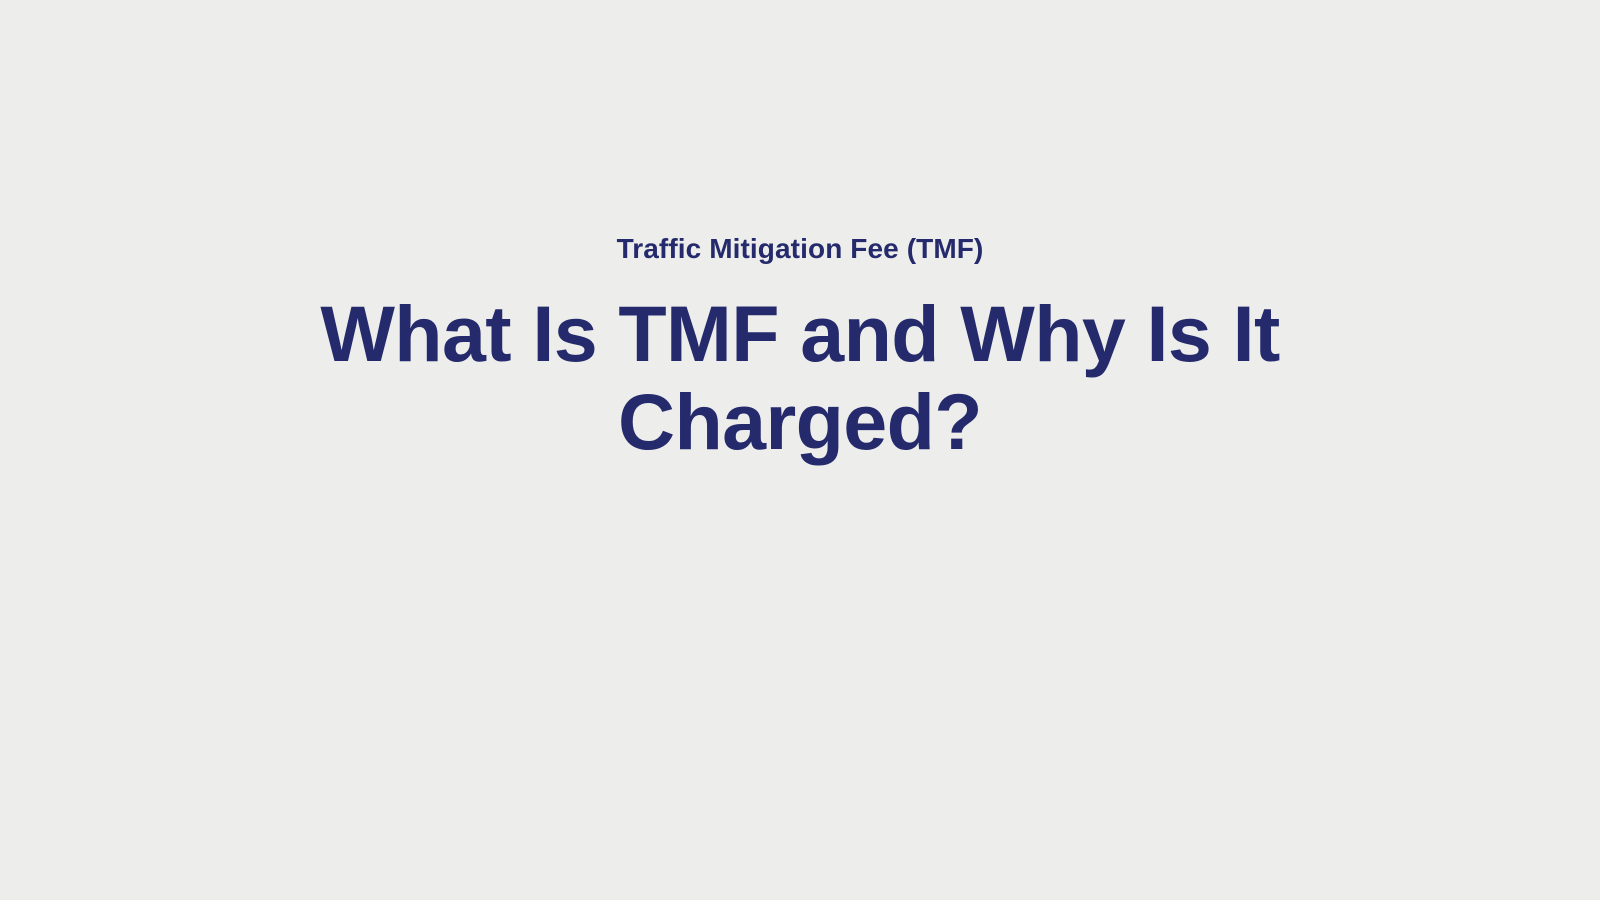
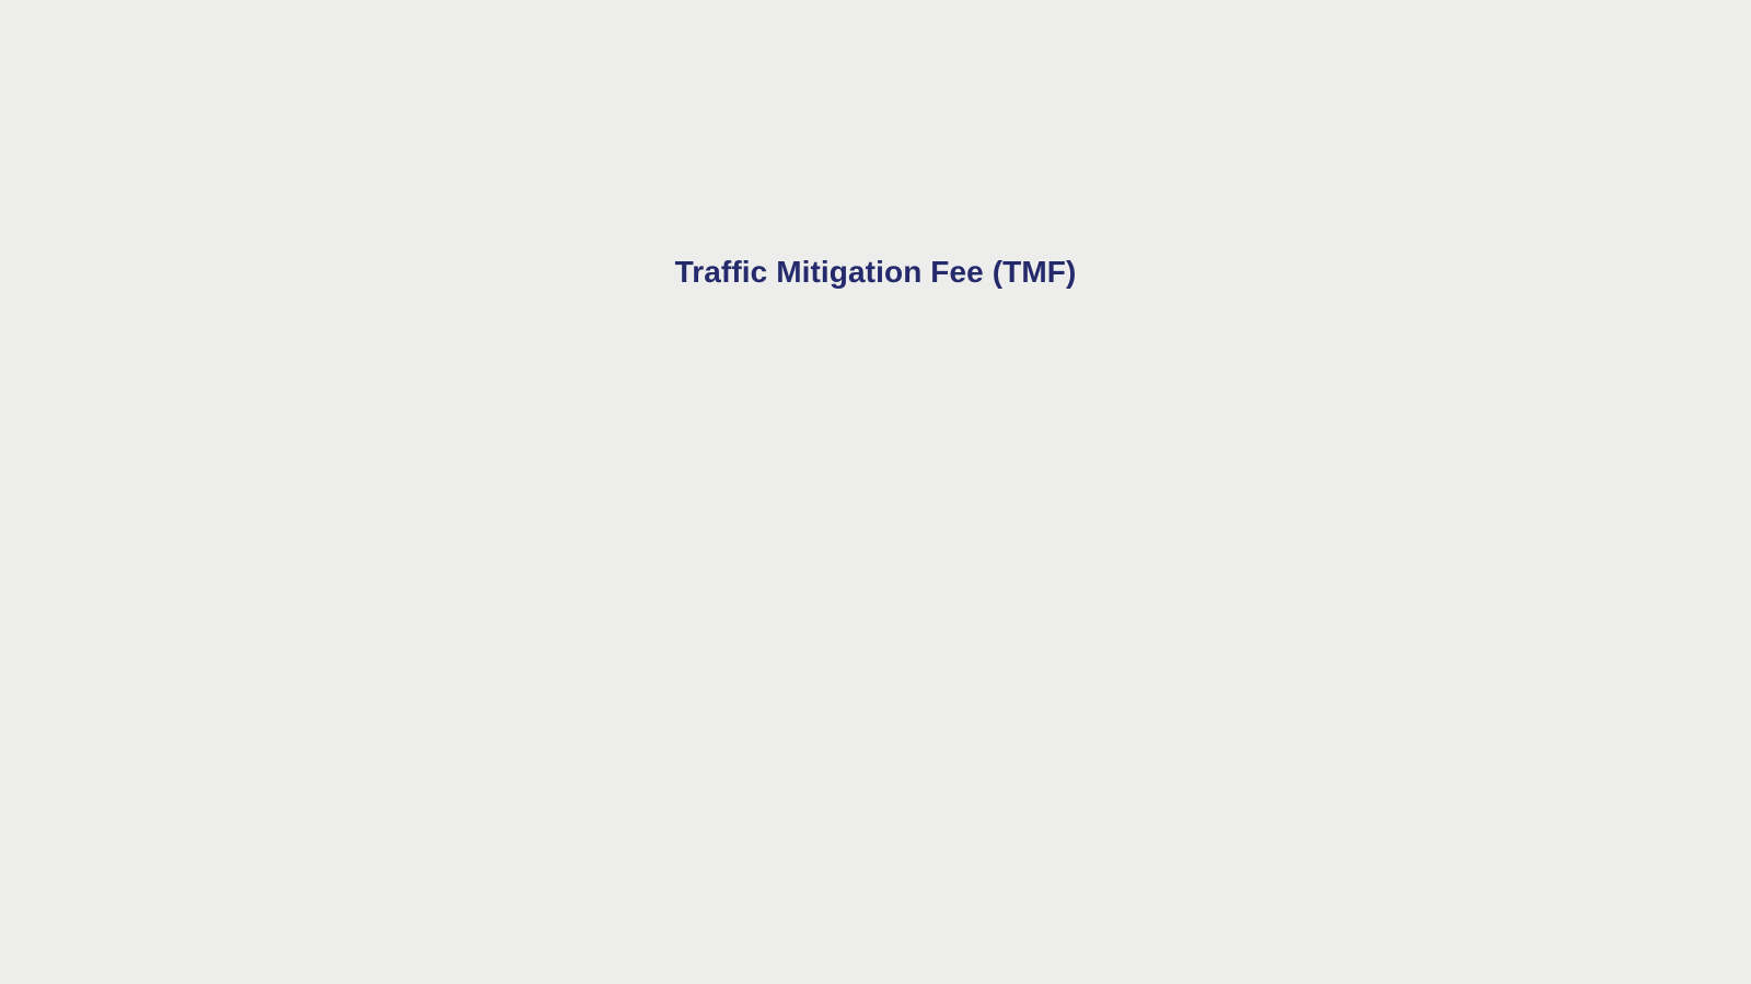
  Traffic Mitigation Fee (TMF)
- What Is TMF and Why Is It Charged?
